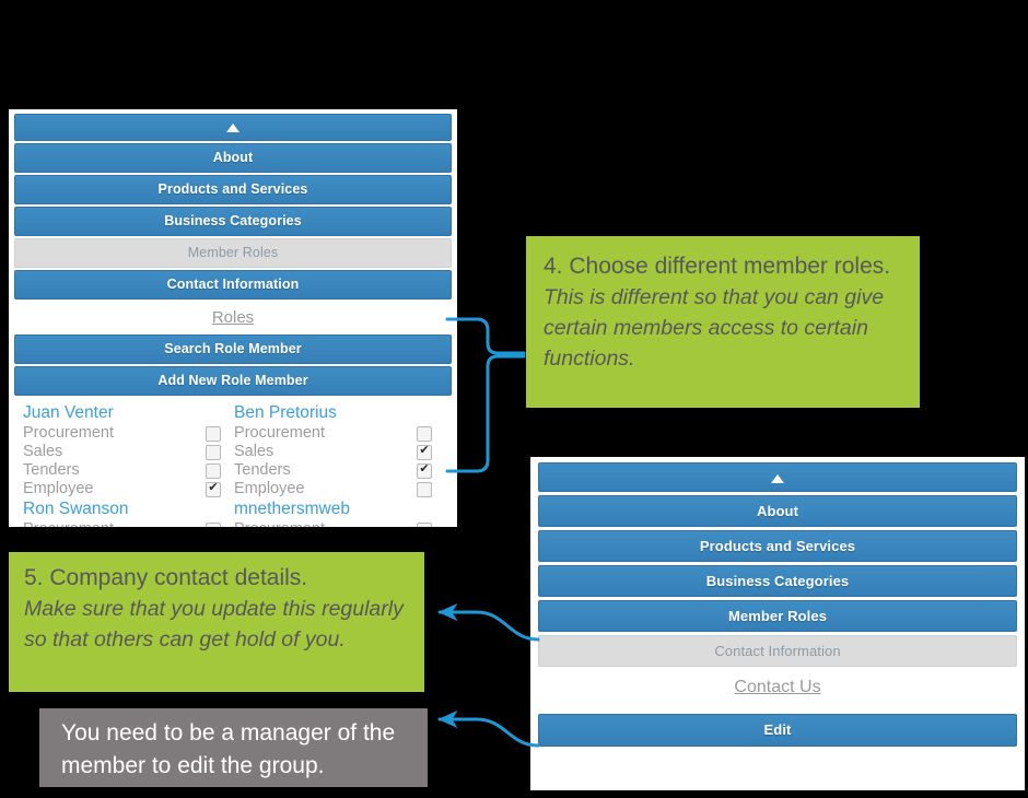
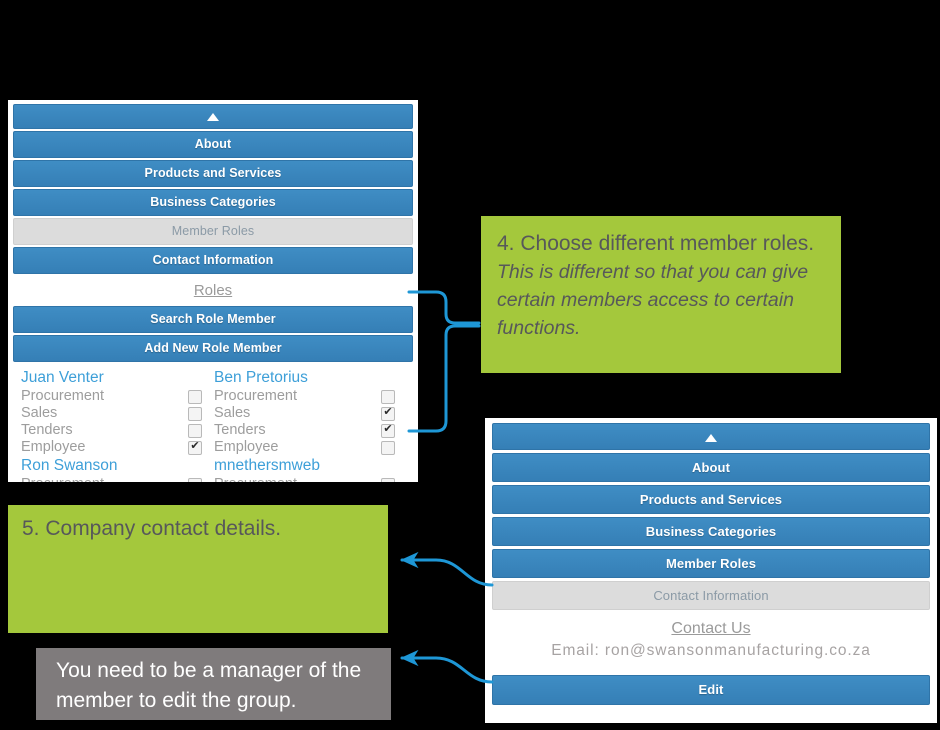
  About
  Products and Services
  Business Categories
  Member Roles
  Contact Information
  Roles
  Search Role Member
  Add New Role Member
  Juan Venter
  Procurement
  Sales
  Tenders
  Employee
  Ron Swanson
  Ben Pretorius
  Procurement
  Sales
  Tenders
  Employee
  mnethersmweb
  About
  Products and Services
  Business Categories
  Member Roles
  Contact Information
  Contact Us
+ Email: ron@swansonmanufacturing.co.za
  Edit
  4. Choose different member roles.
  This is different so that you can give certain members access to certain functions.
  5. Company contact details.
- Make sure that you update this regularly so that others can get hold of you.
  You need to be a manager of the member to edit the group.
